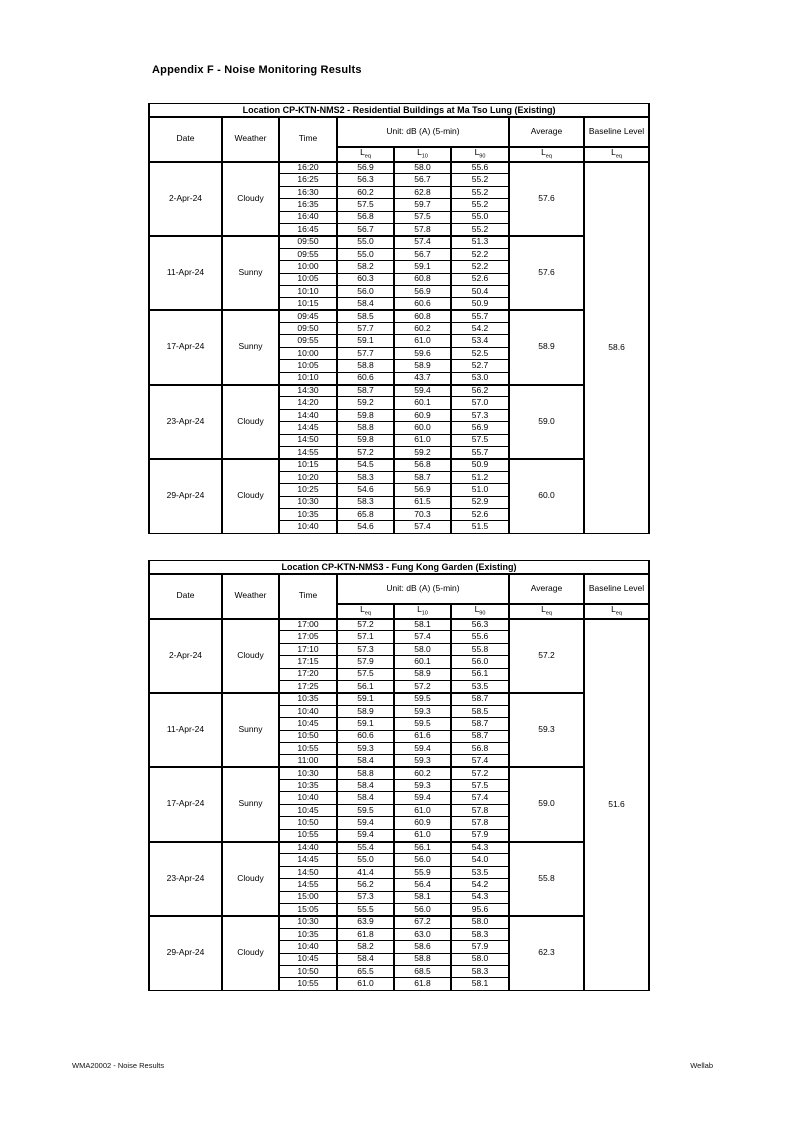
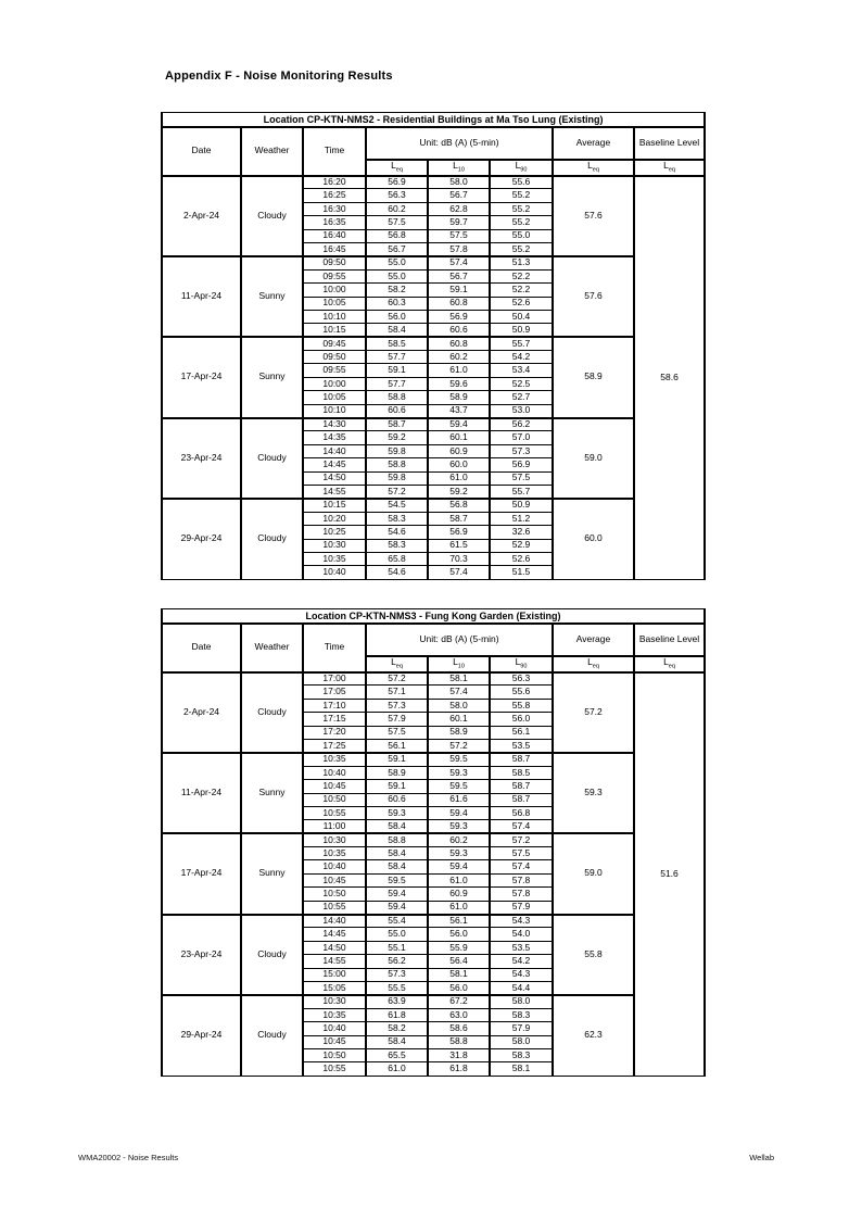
  Appendix F - Noise Monitoring Results
  Location CP-KTN-NMS2 - Residential Buildings at Ma Tso Lung (Existing)
  Date	Weather	Time	Unit: dB (A) (5-min)	Average	Baseline Level
  2-Apr-24	Cloudy	16:20	56.9	58.0	55.6	57.6	58.6
  16:25	56.3	56.7	55.2
  16:30	60.2	62.8	55.2
  16:35	57.5	59.7	55.2
  16:40	56.8	57.5	55.0
  16:45	56.7	57.8	55.2
  11-Apr-24	Sunny	09:50	55.0	57.4	51.3	57.6
  09:55	55.0	56.7	52.2
  10:00	58.2	59.1	52.2
  10:05	60.3	60.8	52.6
  10:10	56.0	56.9	50.4
  10:15	58.4	60.6	50.9
  17-Apr-24	Sunny	09:45	58.5	60.8	55.7	58.9
  09:50	57.7	60.2	54.2
  09:55	59.1	61.0	53.4
  10:00	57.7	59.6	52.5
  10:05	58.8	58.9	52.7
  10:10	60.6	43.7	53.0
  23-Apr-24	Cloudy	14:30	58.7	59.4	56.2	59.0
- 14:20	59.2	60.1	57.0
+ 14:35	59.2	60.1	57.0
  14:40	59.8	60.9	57.3
  14:45	58.8	60.0	56.9
  14:50	59.8	61.0	57.5
  14:55	57.2	59.2	55.7
  29-Apr-24	Cloudy	10:15	54.5	56.8	50.9	60.0
  10:20	58.3	58.7	51.2
- 10:25	54.6	56.9	51.0
+ 10:25	54.6	56.9	32.6
  10:30	58.3	61.5	52.9
  10:35	65.8	70.3	52.6
  10:40	54.6	57.4	51.5
  Location CP-KTN-NMS3 - Fung Kong Garden (Existing)
  Date	Weather	Time	Unit: dB (A) (5-min)	Average	Baseline Level
  2-Apr-24	Cloudy	17:00	57.2	58.1	56.3	57.2	51.6
  17:05	57.1	57.4	55.6
  17:10	57.3	58.0	55.8
  17:15	57.9	60.1	56.0
  17:20	57.5	58.9	56.1
  17:25	56.1	57.2	53.5
  11-Apr-24	Sunny	10:35	59.1	59.5	58.7	59.3
  10:40	58.9	59.3	58.5
  10:45	59.1	59.5	58.7
  10:50	60.6	61.6	58.7
  10:55	59.3	59.4	56.8
  11:00	58.4	59.3	57.4
  17-Apr-24	Sunny	10:30	58.8	60.2	57.2	59.0
  10:35	58.4	59.3	57.5
  10:40	58.4	59.4	57.4
  10:45	59.5	61.0	57.8
  10:50	59.4	60.9	57.8
  10:55	59.4	61.0	57.9
  23-Apr-24	Cloudy	14:40	55.4	56.1	54.3	55.8
  14:45	55.0	56.0	54.0
- 14:50	41.4	55.9	53.5
+ 14:50	55.1	55.9	53.5
  14:55	56.2	56.4	54.2
  15:00	57.3	58.1	54.3
- 15:05	55.5	56.0	95.6
+ 15:05	55.5	56.0	54.4
  29-Apr-24	Cloudy	10:30	63.9	67.2	58.0	62.3
  10:35	61.8	63.0	58.3
  10:40	58.2	58.6	57.9
  10:45	58.4	58.8	58.0
- 10:50	65.5	68.5	58.3
+ 10:50	65.5	31.8	58.3
  10:55	61.0	61.8	58.1
  WMA20002 - Noise Results
  Wellab
